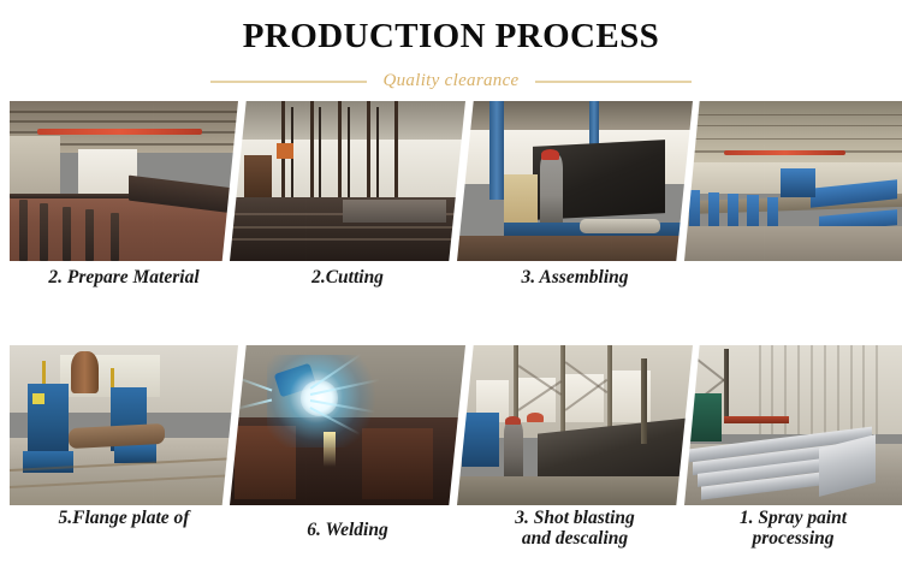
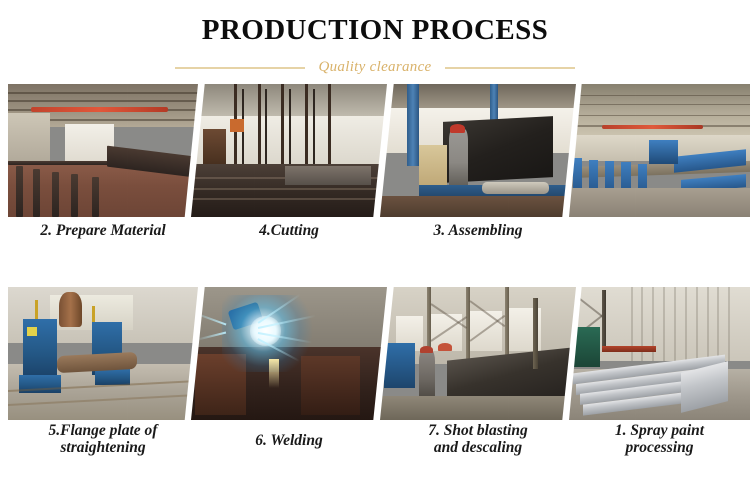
  PRODUCTION PROCESS
  Quality clearance
  2. Prepare Material
- 2.Cutting
+ 4.Cutting
  3. Assembling
  5.Flange plate of
+ straightening
  6. Welding
- 3. Shot blasting
+ 7. Shot blasting
  and descaling
  1. Spray paint
  processing
